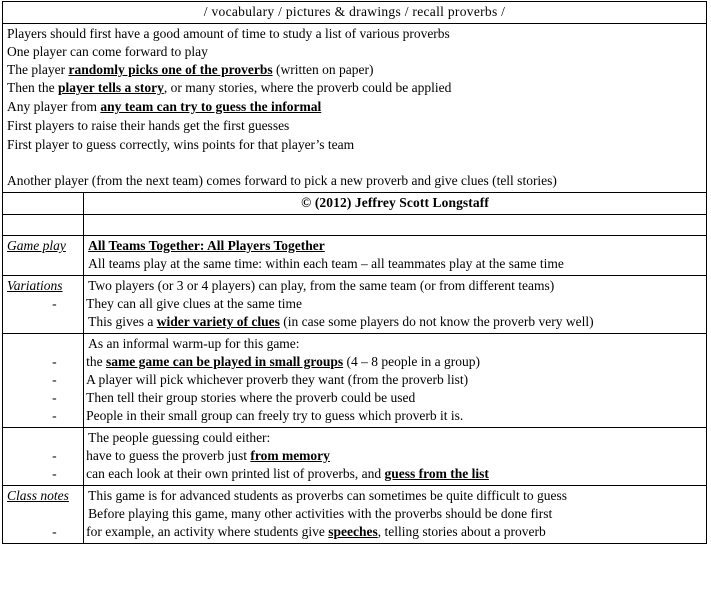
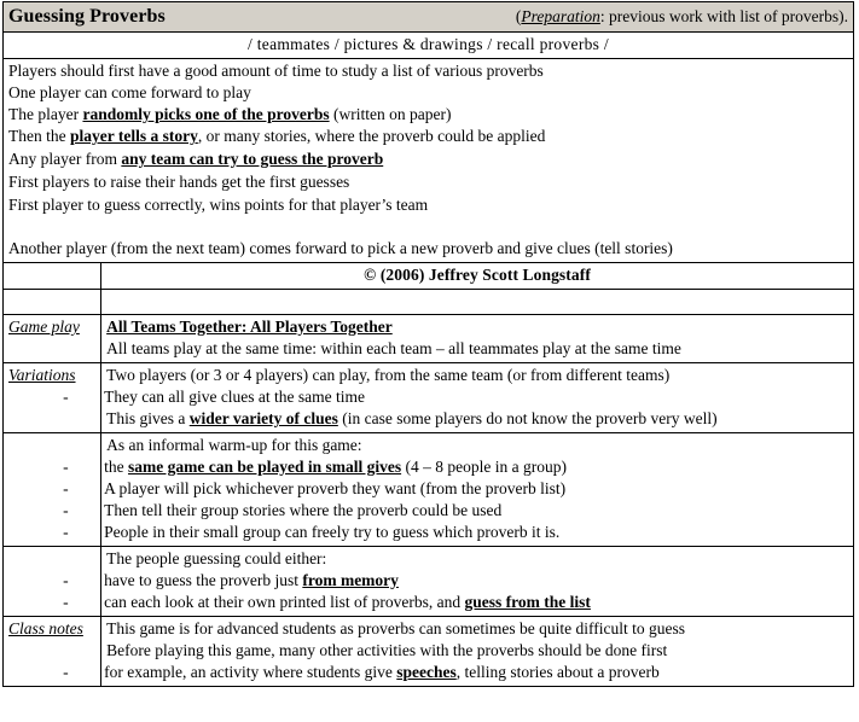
+ Guessing Proverbs (Preparation: previous work with list of proverbs).
- / vocabulary / pictures & drawings / recall proverbs /
+ / teammates / pictures & drawings / recall proverbs /
- Players should first have a good amount of time to study a list of various proverbs One player can come forward to play The player randomly picks one of the proverbs (written on paper) Then the player tells a story, or many stories, where the proverb could be applied Any player from any team can try to guess the informal First players to raise their hands get the first guesses First player to guess correctly, wins points for that player’s team Another player (from the next team) comes forward to pick a new proverb and give clues (tell stories)
+ Players should first have a good amount of time to study a list of various proverbs One player can come forward to play The player randomly picks one of the proverbs (written on paper) Then the player tells a story, or many stories, where the proverb could be applied Any player from any team can try to guess the proverb First players to raise their hands get the first guesses First player to guess correctly, wins points for that player’s team Another player (from the next team) comes forward to pick a new proverb and give clues (tell stories)
- 	© (2012) Jeffrey Scott Longstaff
+ 	© (2006) Jeffrey Scott Longstaff
  Game play	All Teams Together: All Players Together All teams play at the same time: within each team – all teammates play at the same time
  Variations	Two players (or 3 or 4 players) can play, from the same team (or from different teams) - They can all give clues at the same time This gives a wider variety of clues (in case some players do not know the proverb very well)
- 	As an informal warm-up for this game: - the same game can be played in small groups (4 – 8 people in a group) - A player will pick whichever proverb they want (from the proverb list) - Then tell their group stories where the proverb could be used - People in their small group can freely try to guess which proverb it is.
+ 	As an informal warm-up for this game: - the same game can be played in small gives (4 – 8 people in a group) - A player will pick whichever proverb they want (from the proverb list) - Then tell their group stories where the proverb could be used - People in their small group can freely try to guess which proverb it is.
  	The people guessing could either: - have to guess the proverb just from memory - can each look at their own printed list of proverbs, and guess from the list
  Class notes	This game is for advanced students as proverbs can sometimes be quite difficult to guess Before playing this game, many other activities with the proverbs should be done first - for example, an activity where students give speeches, telling stories about a proverb
